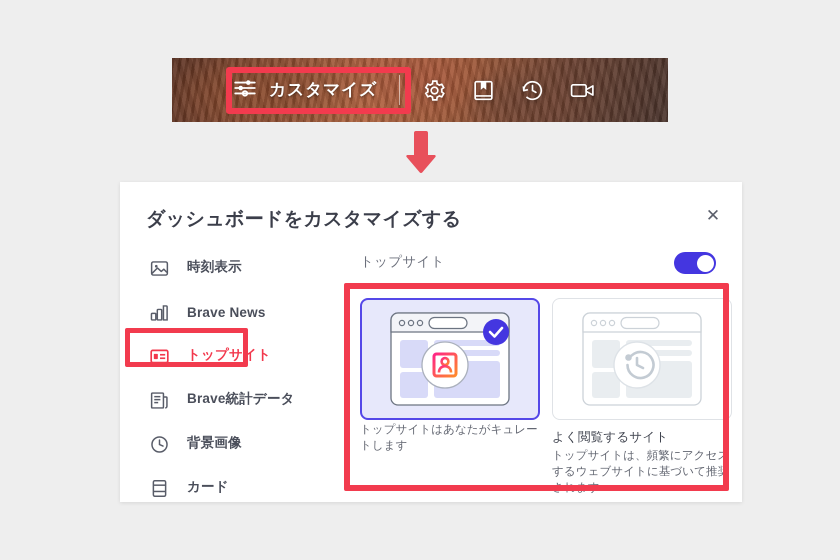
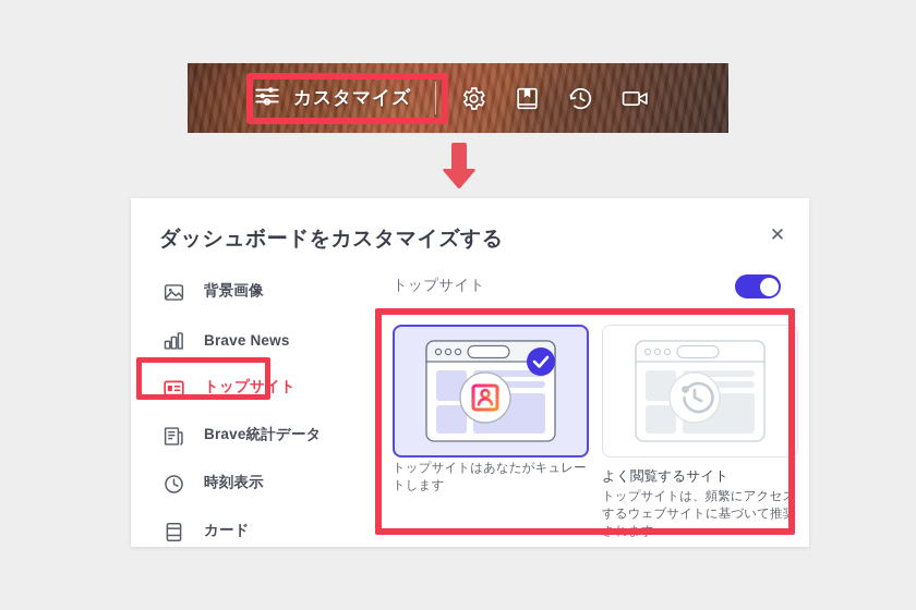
  カスタマイズ
  ダッシュボードをカスタマイズする
  ✕
- 時刻表示
+ 背景画像
  Brave News
  トップサイト
  Brave統計データ
- 背景画像
+ 時刻表示
  カード
  トップサイト
  トップサイトはあなたがキュレートします
  よく閲覧するサイト
  トップサイトは、頻繁にアクセスするウェブサイトに基づいて推奨されます
